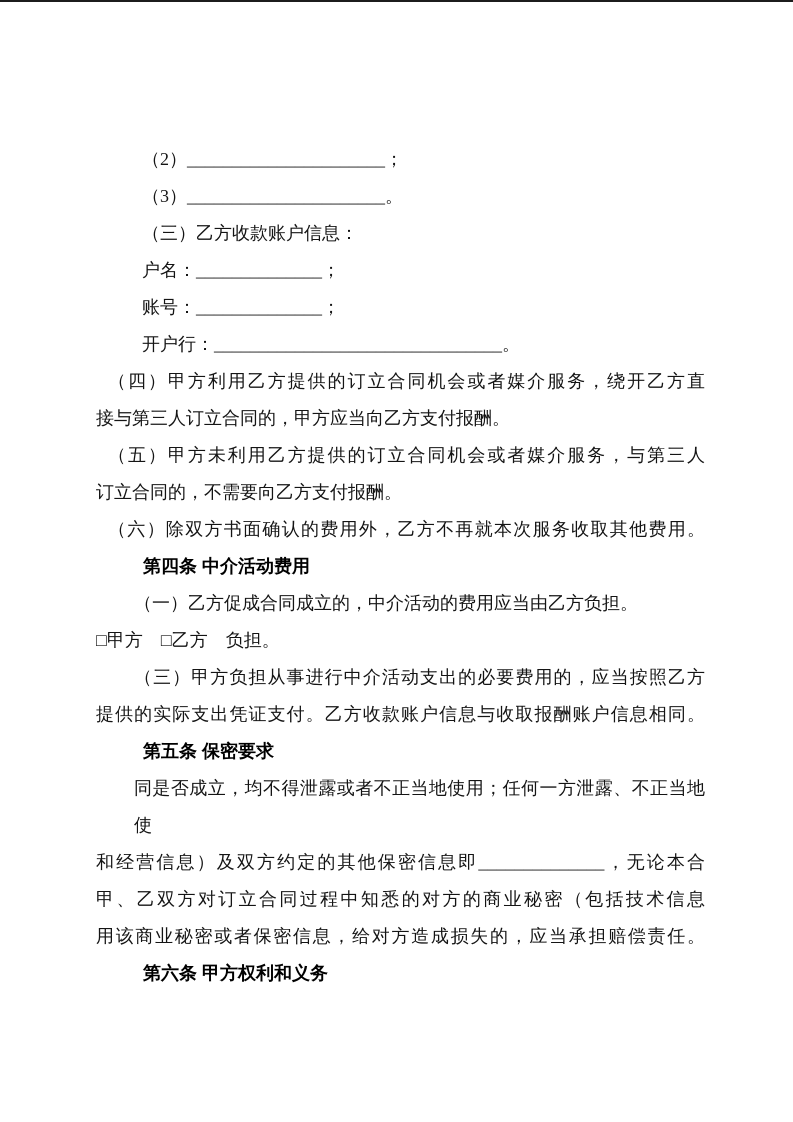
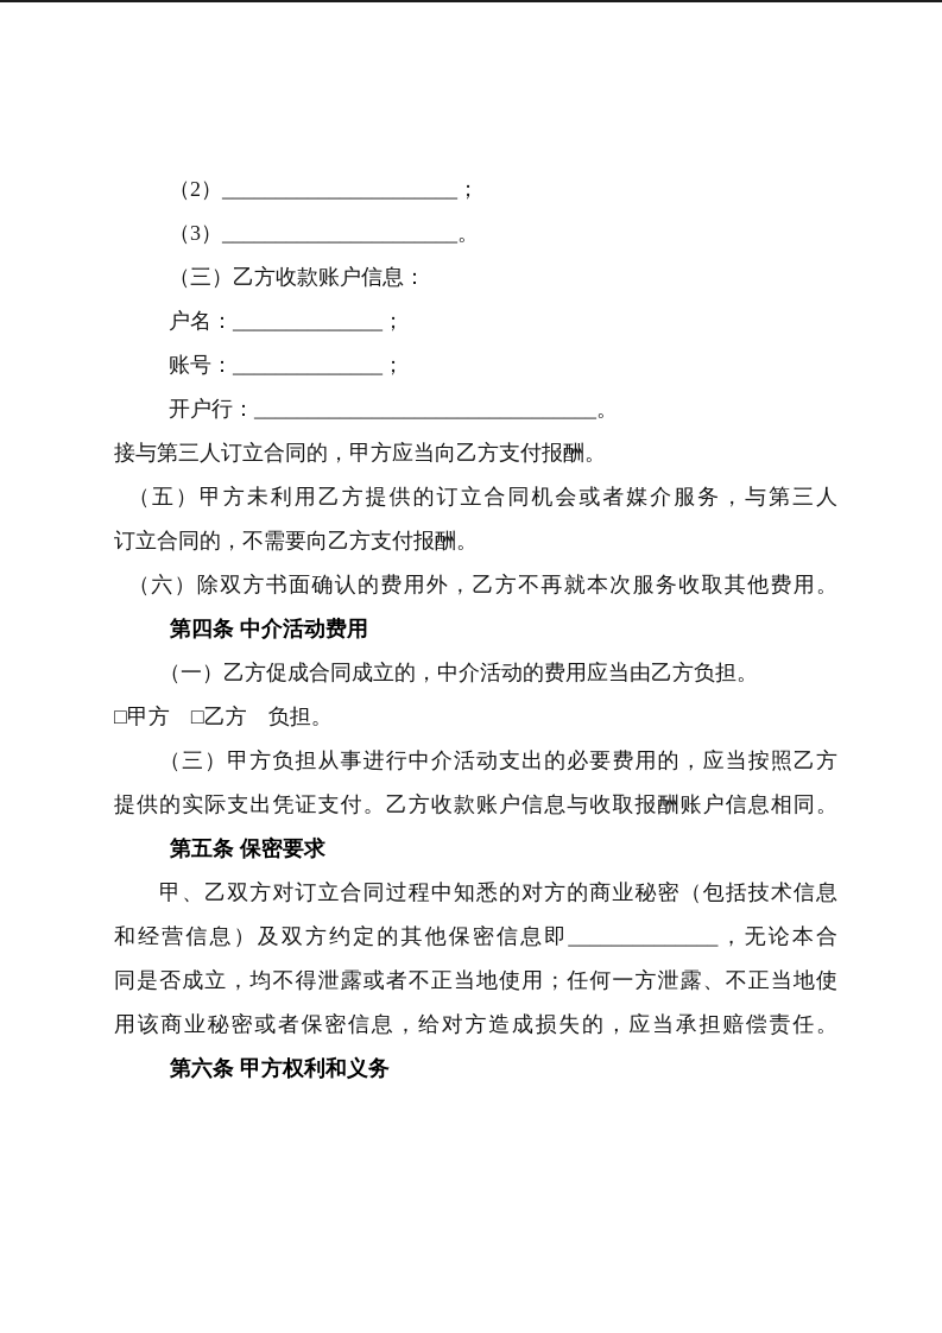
  （2）______________________；
  （3）______________________。
  （三）乙方收款账户信息：
  户名：______________；
  账号：______________；
  开户行：________________________________。
- （四）甲方利用乙方提供的订立合同机会或者媒介服务，绕开乙方直
  接与第三人订立合同的，甲方应当向乙方支付报酬。
  （五）甲方未利用乙方提供的订立合同机会或者媒介服务，与第三人
  订立合同的，不需要向乙方支付报酬。
  （六）除双方书面确认的费用外，乙方不再就本次服务收取其他费用。
  第四条 中介活动费用
  （一）乙方促成合同成立的，中介活动的费用应当由乙方负担。
  □甲方 □乙方 负担。
  （三）甲方负担从事进行中介活动支出的必要费用的，应当按照乙方
  提供的实际支出凭证支付。乙方收款账户信息与收取报酬账户信息相同。
  第五条 保密要求
- 同是否成立，均不得泄露或者不正当地使用；任何一方泄露、不正当地使
+ 甲、乙双方对订立合同过程中知悉的对方的商业秘密（包括技术信息
  和经营信息）及双方约定的其他保密信息即______________，无论本合
- 甲、乙双方对订立合同过程中知悉的对方的商业秘密（包括技术信息
+ 同是否成立，均不得泄露或者不正当地使用；任何一方泄露、不正当地使
  用该商业秘密或者保密信息，给对方造成损失的，应当承担赔偿责任。
  第六条 甲方权利和义务
